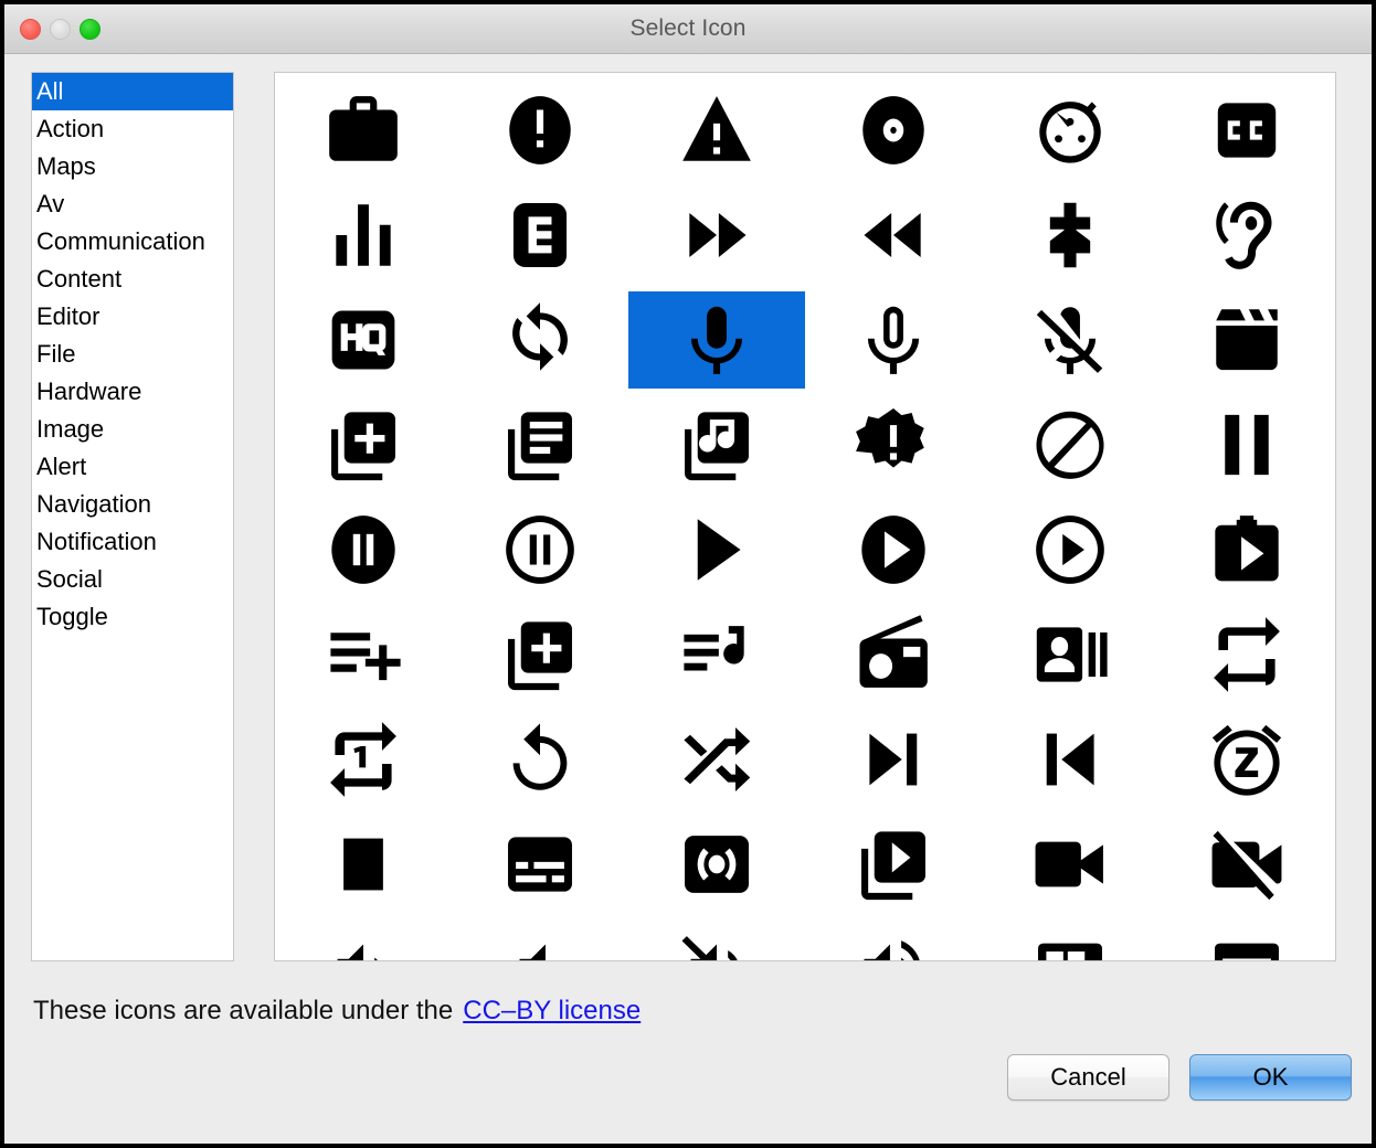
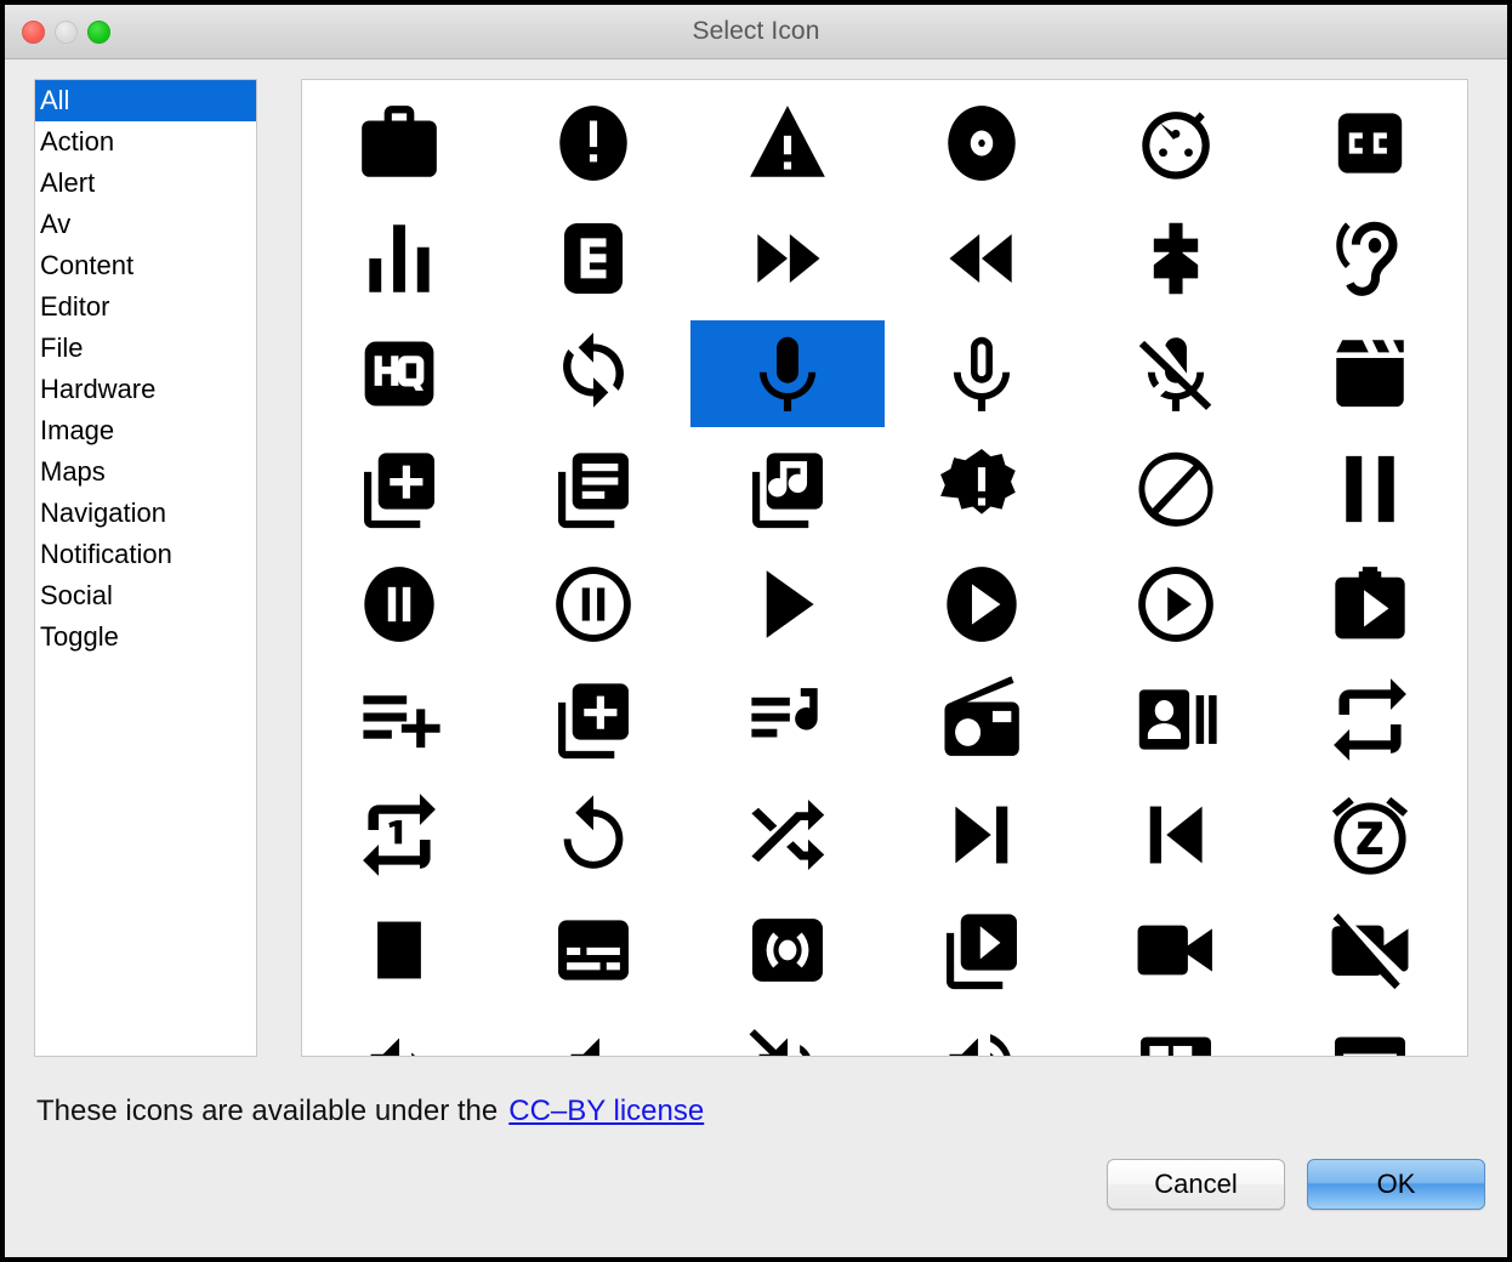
  Select Icon
  All
  Action
- Maps
+ Alert
  Av
- Communication
  Content
  Editor
  File
  Hardware
  Image
- Alert
+ Maps
  Navigation
  Notification
  Social
  Toggle
  These icons are available under the
  CC–BY license
  Cancel
  OK
